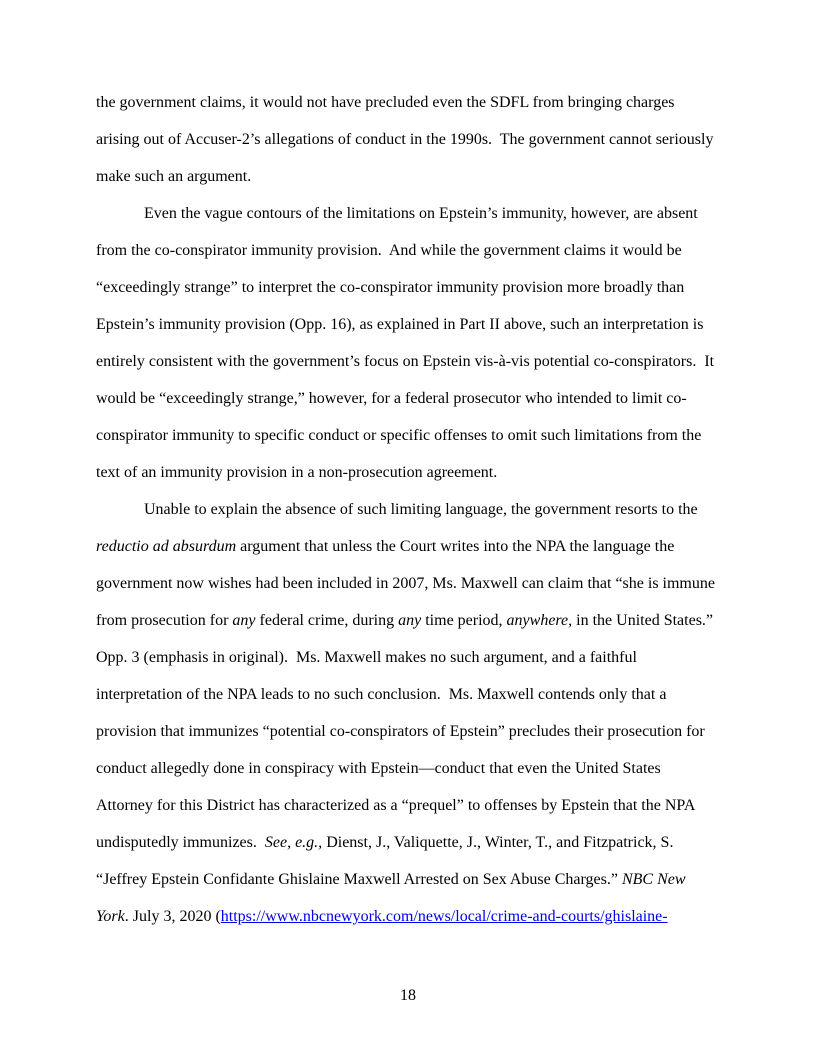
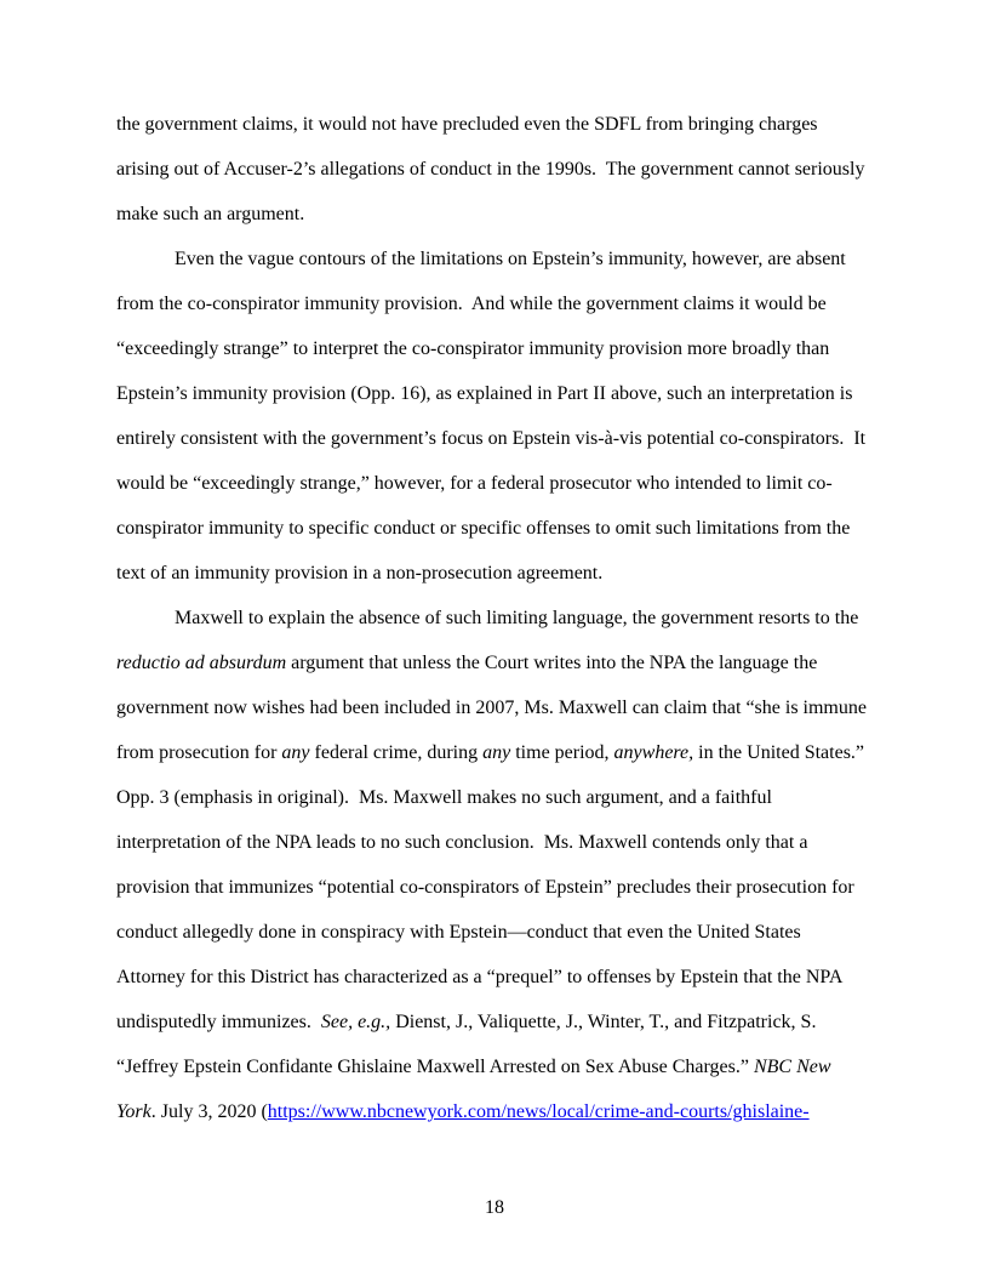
  the government claims, it would not have precluded even the SDFL from bringing charges arising out of Accuser-2’s allegations of conduct in the 1990s. The government cannot seriously make such an argument.
  Even the vague contours of the limitations on Epstein’s immunity, however, are absent from the co-conspirator immunity provision. And while the government claims it would be “exceedingly strange” to interpret the co-conspirator immunity provision more broadly than Epstein’s immunity provision (Opp. 16), as explained in Part II above, such an interpretation is entirely consistent with the government’s focus on Epstein vis-à-vis potential co-conspirators. It would be “exceedingly strange,” however, for a federal prosecutor who intended to limit co-conspirator immunity to specific conduct or specific offenses to omit such limitations from the text of an immunity provision in a non-prosecution agreement.
- Unable to explain the absence of such limiting language, the government resorts to the reductio ad absurdum argument that unless the Court writes into the NPA the language the government now wishes had been included in 2007, Ms. Maxwell can claim that “she is immune from prosecution for any federal crime, during any time period, anywhere, in the United States.” Opp. 3 (emphasis in original). Ms. Maxwell makes no such argument, and a faithful interpretation of the NPA leads to no such conclusion. Ms. Maxwell contends only that a provision that immunizes “potential co-conspirators of Epstein” precludes their prosecution for conduct allegedly done in conspiracy with Epstein—conduct that even the United States Attorney for this District has characterized as a “prequel” to offenses by Epstein that the NPA undisputedly immunizes. See, e.g., Dienst, J., Valiquette, J., Winter, T., and Fitzpatrick, S. “Jeffrey Epstein Confidante Ghislaine Maxwell Arrested on Sex Abuse Charges.” NBC New York. July 3, 2020 (https://www.nbcnewyork.com/news/local/crime-and-courts/ghislaine-
+ Maxwell to explain the absence of such limiting language, the government resorts to the reductio ad absurdum argument that unless the Court writes into the NPA the language the government now wishes had been included in 2007, Ms. Maxwell can claim that “she is immune from prosecution for any federal crime, during any time period, anywhere, in the United States.” Opp. 3 (emphasis in original). Ms. Maxwell makes no such argument, and a faithful interpretation of the NPA leads to no such conclusion. Ms. Maxwell contends only that a provision that immunizes “potential co-conspirators of Epstein” precludes their prosecution for conduct allegedly done in conspiracy with Epstein—conduct that even the United States Attorney for this District has characterized as a “prequel” to offenses by Epstein that the NPA undisputedly immunizes. See, e.g., Dienst, J., Valiquette, J., Winter, T., and Fitzpatrick, S. “Jeffrey Epstein Confidante Ghislaine Maxwell Arrested on Sex Abuse Charges.” NBC New York. July 3, 2020 (https://www.nbcnewyork.com/news/local/crime-and-courts/ghislaine-
  18
